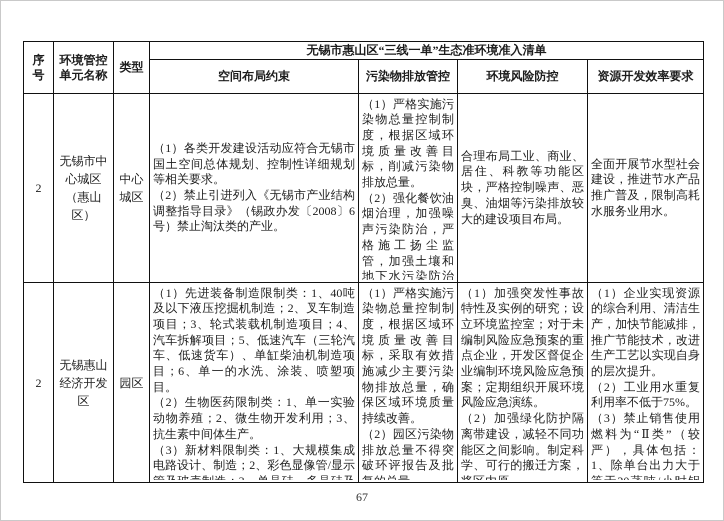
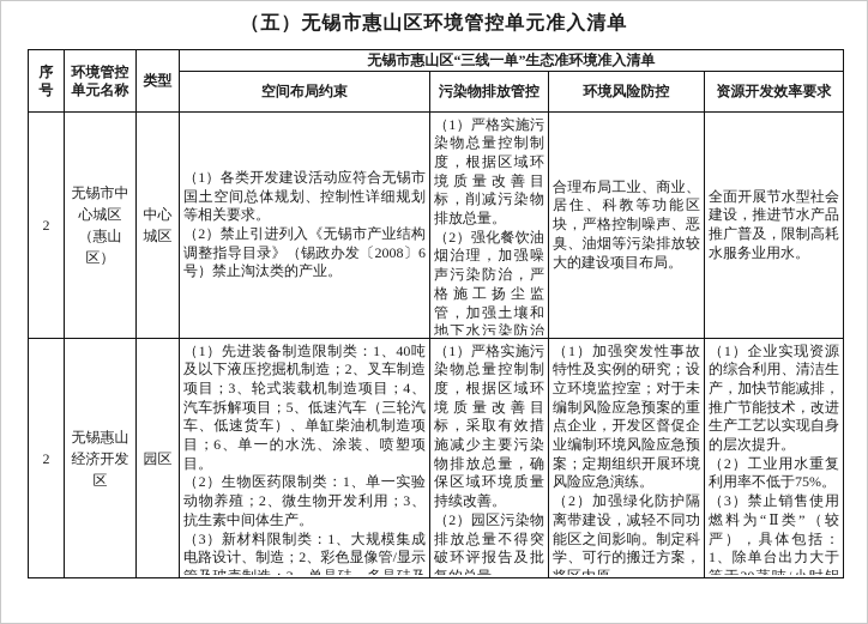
+ （五）无锡市惠山区环境管控单元准入清单
  序号	环境管控单元名称	类型	无锡市惠山区“三线一单”生态准环境准入清单
  空间布局约束	污染物排放管控	环境风险防控	资源开发效率要求
  2	无锡市中心城区（惠山区）	中心城区	（1）各类开发建设活动应符合无锡市国土空间总体规划、控制性详细规划等相关要求。 （2）禁止引进列入《无锡市产业结构调整指导目录》（锡政办发〔2008〕6号）禁止淘汰类的产业。	（1）严格实施污染物总量控制制度，根据区域环境质量改善目标，削减污染物排放总量。 （2）强化餐饮油烟治理，加强噪声污染防治，严格施工扬尘监管，加强土壤和地下水污染防治	合理布局工业、商业、居住、科教等功能区块，严格控制噪声、恶臭、油烟等污染排放较大的建设项目布局。	全面开展节水型社会建设，推进节水产品推广普及，限制高耗水服务业用水。
  2	无锡惠山经济开发区	园区	（1）先进装备制造限制类：1、40吨及以下液压挖掘机制造；2、叉车制造项目；3、轮式装载机制造项目；4、汽车拆解项目；5、低速汽车（三轮汽车、低速货车）、单缸柴油机制造项目；6、单一的水洗、涂装、喷塑项目。 （2）生物医药限制类：1、单一实验动物养殖；2、微生物开发利用；3、抗生素中间体生产。 （3）新材料限制类：1、大规模集成电路设计、制造；2、彩色显像管/显示	（1）严格实施污染物总量控制制度，根据区域环境质量改善目标，采取有效措施减少主要污染物排放总量，确保区域环境质量持续改善。 （2）园区污染物排放总量不得突破环评报告及批	（1）加强突发性事故特性及实例的研究；设立环境监控室；对于未编制风险应急预案的重点企业，开发区督促企业编制环境风险应急预案；定期组织开展环境风险应急演练。 （2）加强绿化防护隔离带建设，减轻不同功能区之间影响。制定科学、可行的搬迁方案，	（1）企业实现资源的综合利用、清洁生产，加快节能减排，推广节能技术，改进生产工艺以实现自身的层次提升。 （2）工业用水重复利用率不低于75%。 （3）禁止销售使用燃料为“Ⅱ类”（较严），具体包括：1、除单台出力大于
- 67
